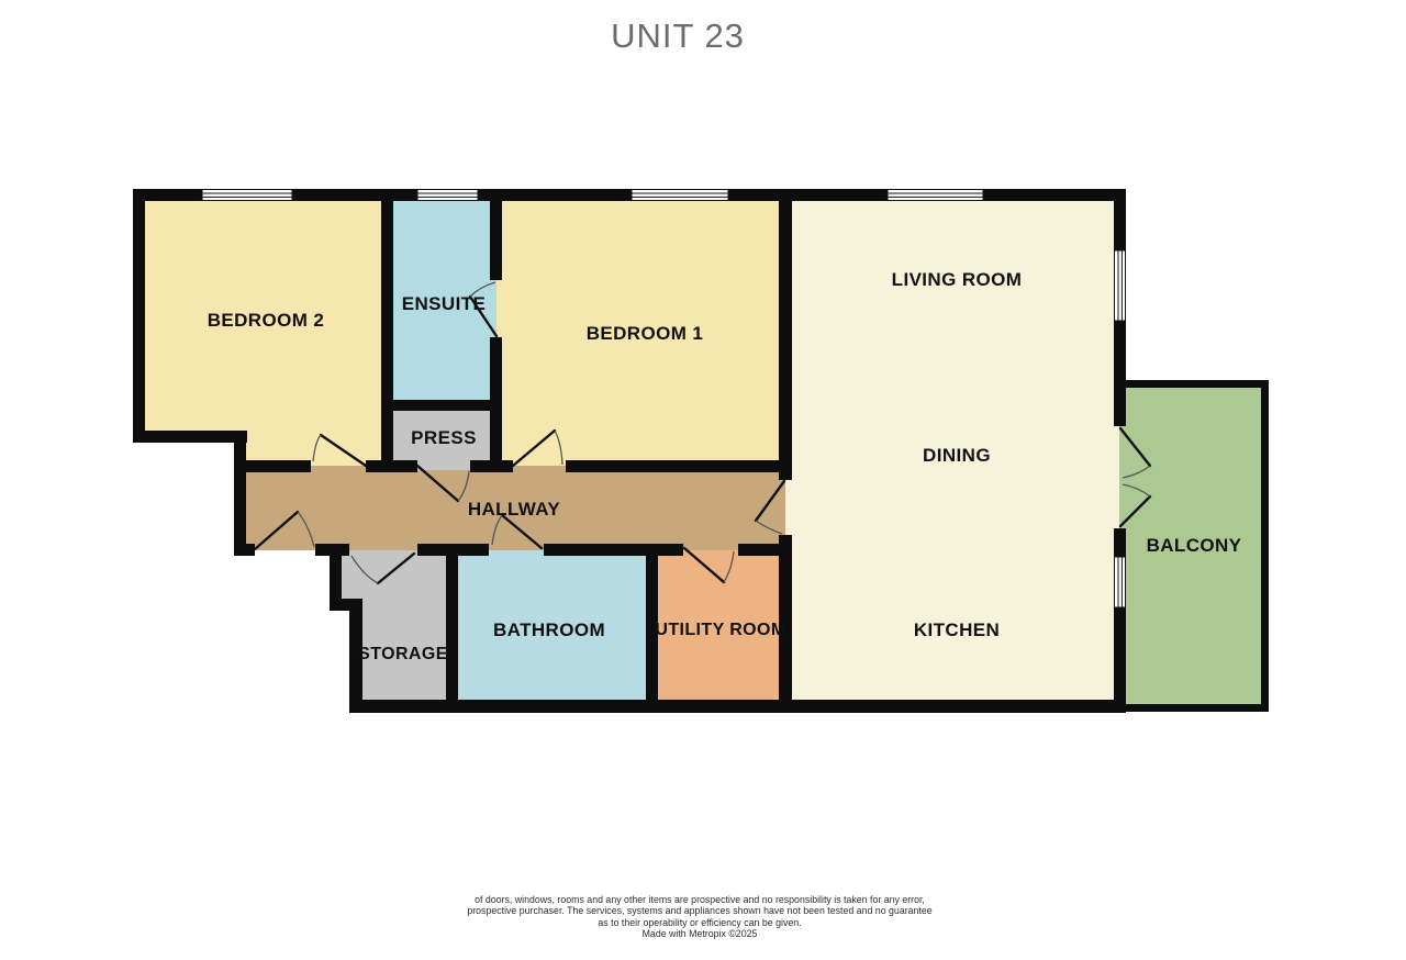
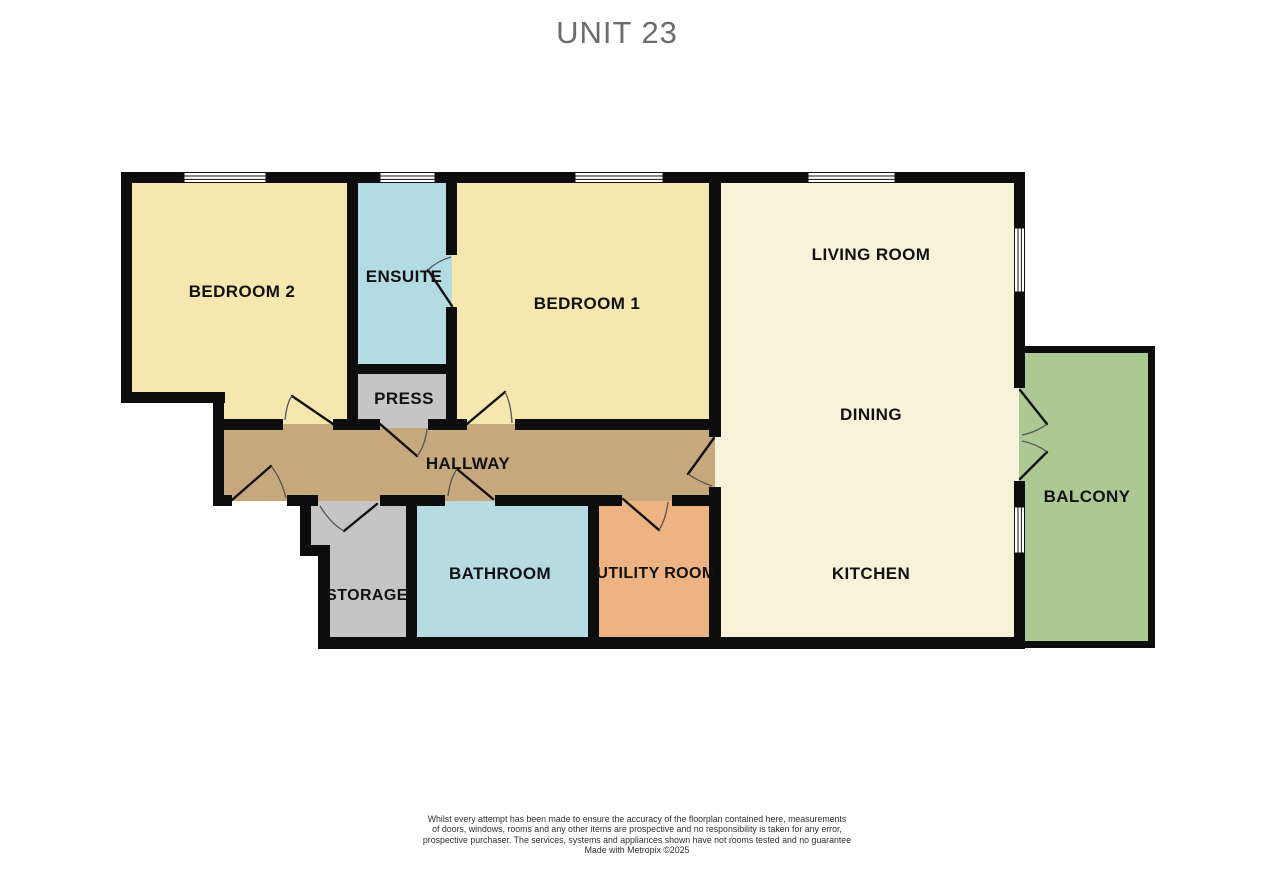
  UNIT 23
  BEDROOM 2
  ENSUITE
  BEDROOM 1
  LIVING ROOM
  DINING
  KITCHEN
  BALCONY
  PRESS
  HALLWAY
  STORAGE
  BATHROOM
  UTILITY ROOM
+ Whilst every attempt has been made to ensure the accuracy of the floorplan contained here, measurements
  of doors, windows, rooms and any other items are prospective and no responsibility is taken for any error,
- prospective purchaser. The services, systems and appliances shown have not been tested and no guarantee
+ prospective purchaser. The services, systems and appliances shown have not rooms tested and no guarantee
- as to their operability or efficiency can be given.
  Made with Metropix ©2025
